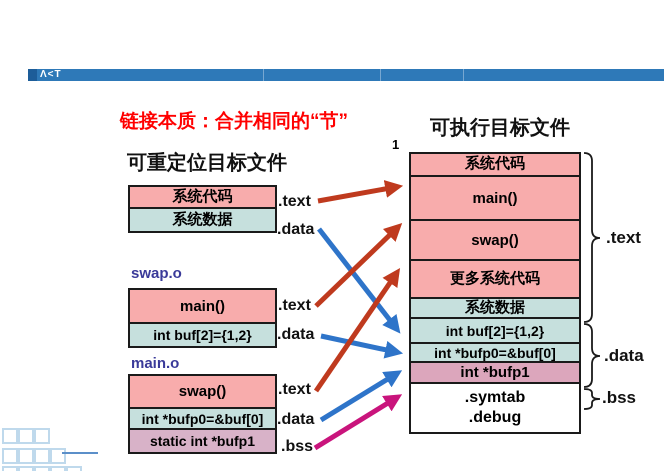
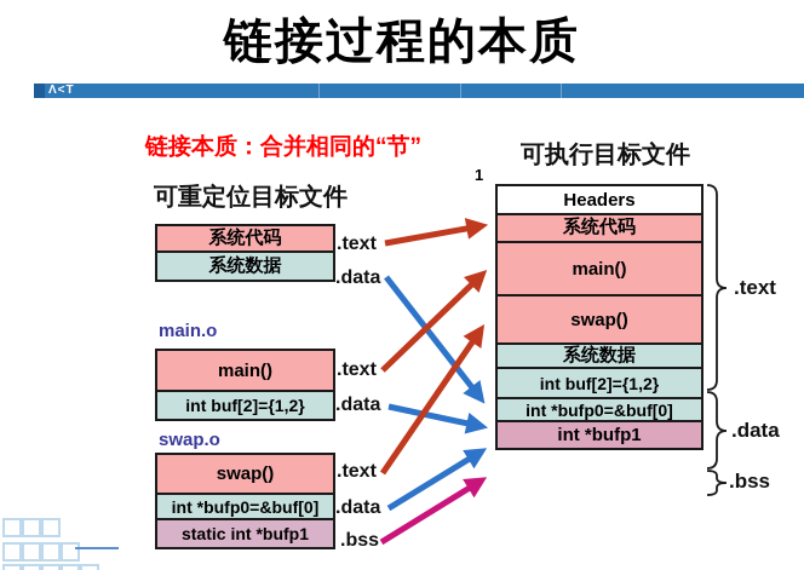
+ 链接过程的本质
  Λ<Τ
  链接本质：合并相同的“节”
  可重定位目标文件
  可执行目标文件
  1
  系统代码
  系统数据
  .text
  .data
- swap.o
+ main.o
  main()
  int buf[2]={1,2}
  .text
  .data
- main.o
+ swap.o
  swap()
  int *bufp0=&buf[0]
  static int *bufp1
  .text
  .data
  .bss
+ Headers
  系统代码
  main()
  swap()
- 更多系统代码
  系统数据
  int buf[2]={1,2}
  int *bufp0=&buf[0]
  int *bufp1
- .symtab
- .debug
  .text
  .data
  .bss
